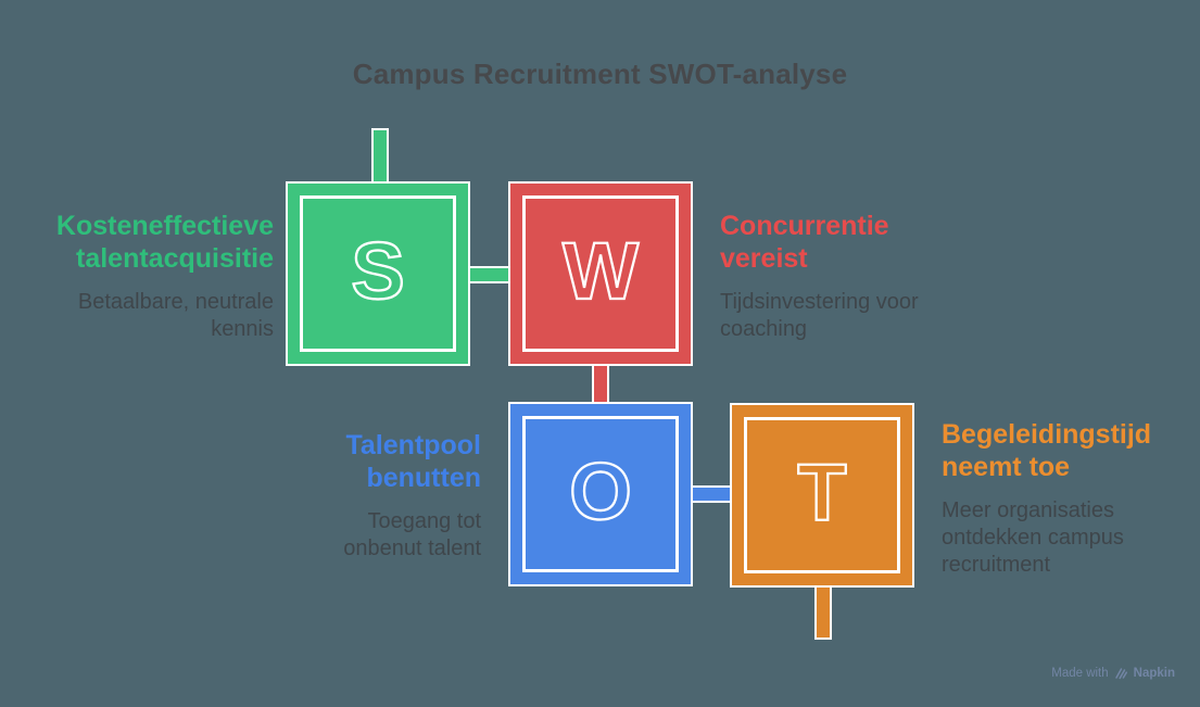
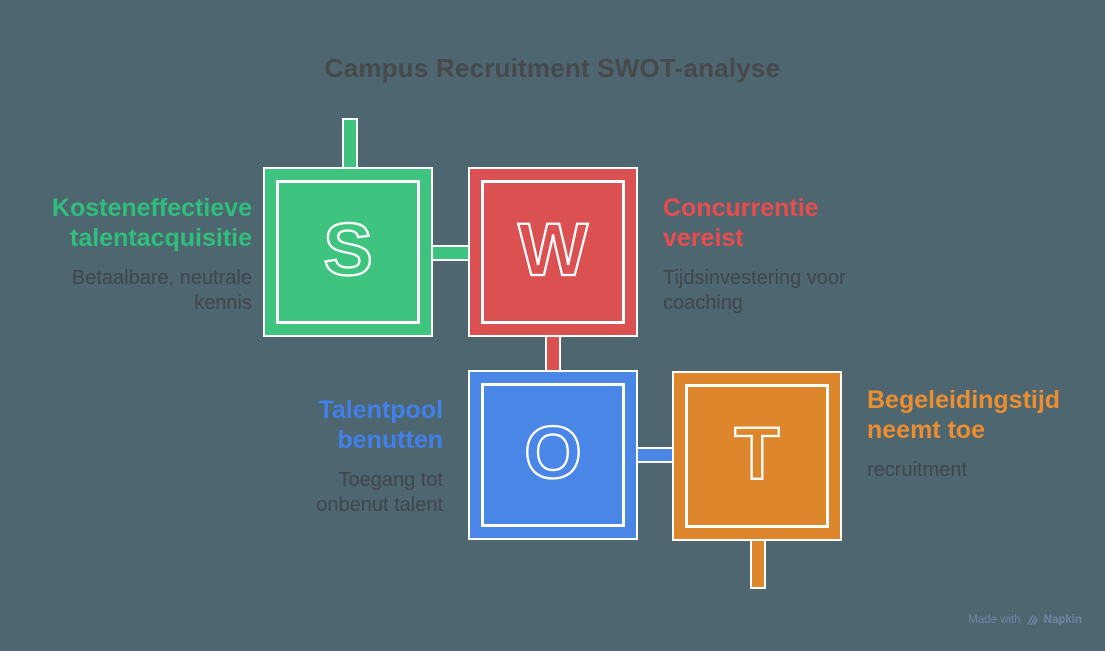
  Campus Recruitment SWOT-analyse
  S
  W
  O
  T
  Kosteneffectieve
  talentacquisitie
  Betaalbare, neutrale
  kennis
  Concurrentie
  vereist
  Tijdsinvestering voor
  coaching
  Talentpool
  benutten
  Toegang tot
  onbenut talent
  Begeleidingstijd
  neemt toe
- Meer organisaties
- ontdekken campus
  recruitment
  Made with
  Napkin
